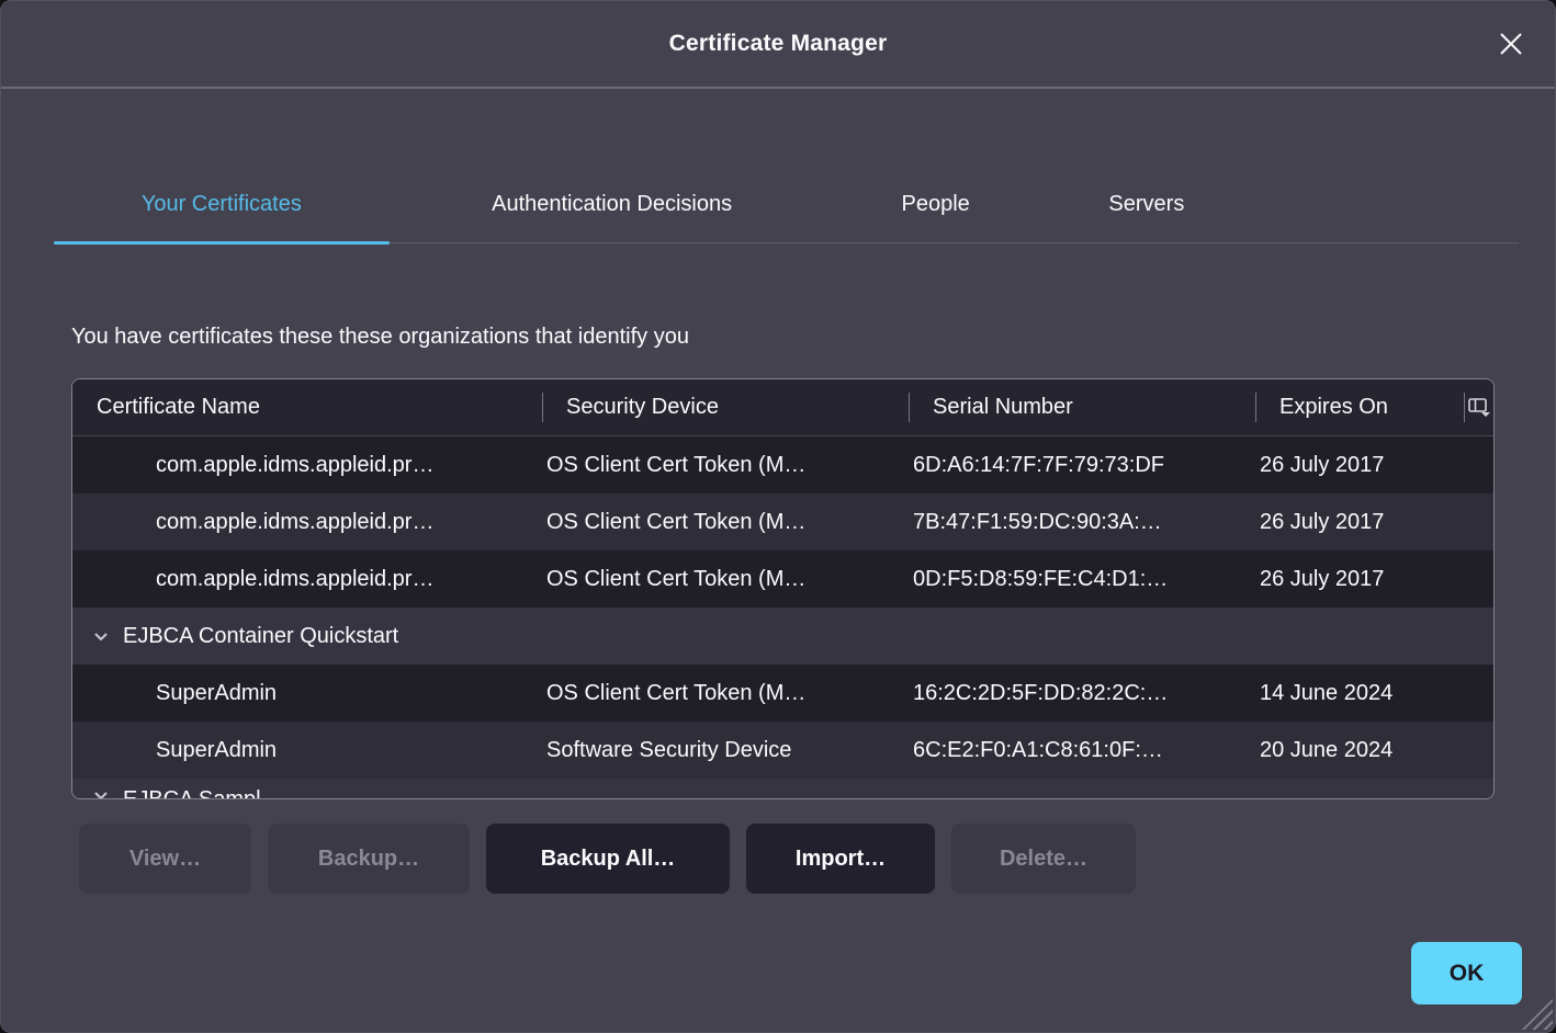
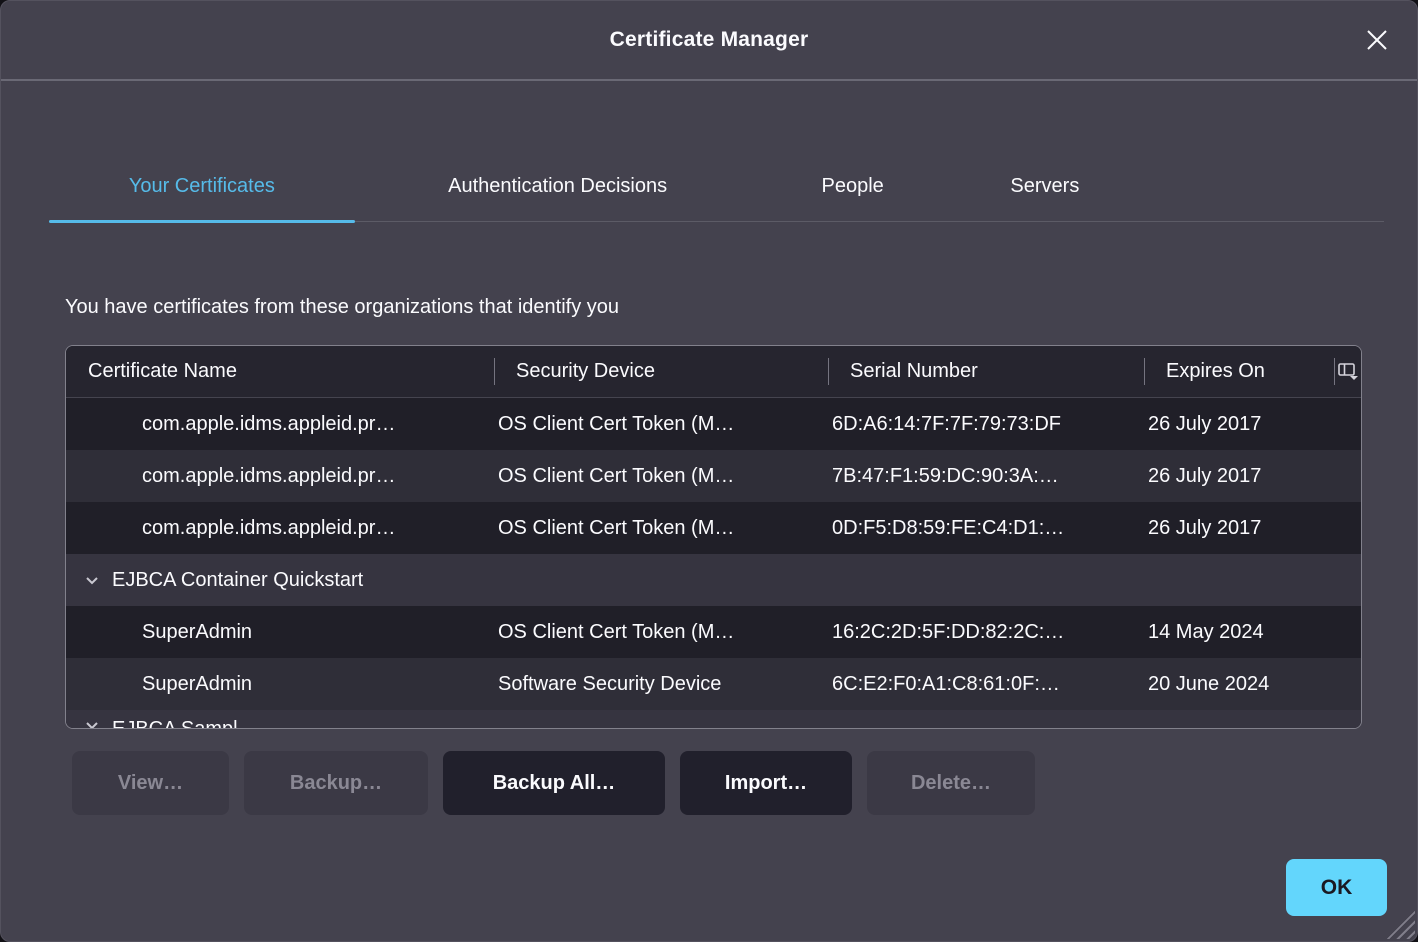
  Certificate Manager
  Your Certificates
  Authentication Decisions
  People
  Servers
- You have certificates these these organizations that identify you
+ You have certificates from these organizations that identify you
  Certificate Name
  Security Device
  Serial Number
  Expires On
  com.apple.idms.appleid.pr…
  OS Client Cert Token (M…
  6D:A6:14:7F:7F:79:73:DF
  26 July 2017
  com.apple.idms.appleid.pr…
  OS Client Cert Token (M…
  7B:47:F1:59:DC:90:3A:…
  26 July 2017
  com.apple.idms.appleid.pr…
  OS Client Cert Token (M…
  0D:F5:D8:59:FE:C4:D1:…
  26 July 2017
  EJBCA Container Quickstart
  SuperAdmin
  OS Client Cert Token (M…
  16:2C:2D:5F:DD:82:2C:…
- 14 June 2024
+ 14 May 2024
  SuperAdmin
  Software Security Device
  6C:E2:F0:A1:C8:61:0F:…
  20 June 2024
  View…
  Backup…
  Backup All…
  Import…
  Delete…
  OK
